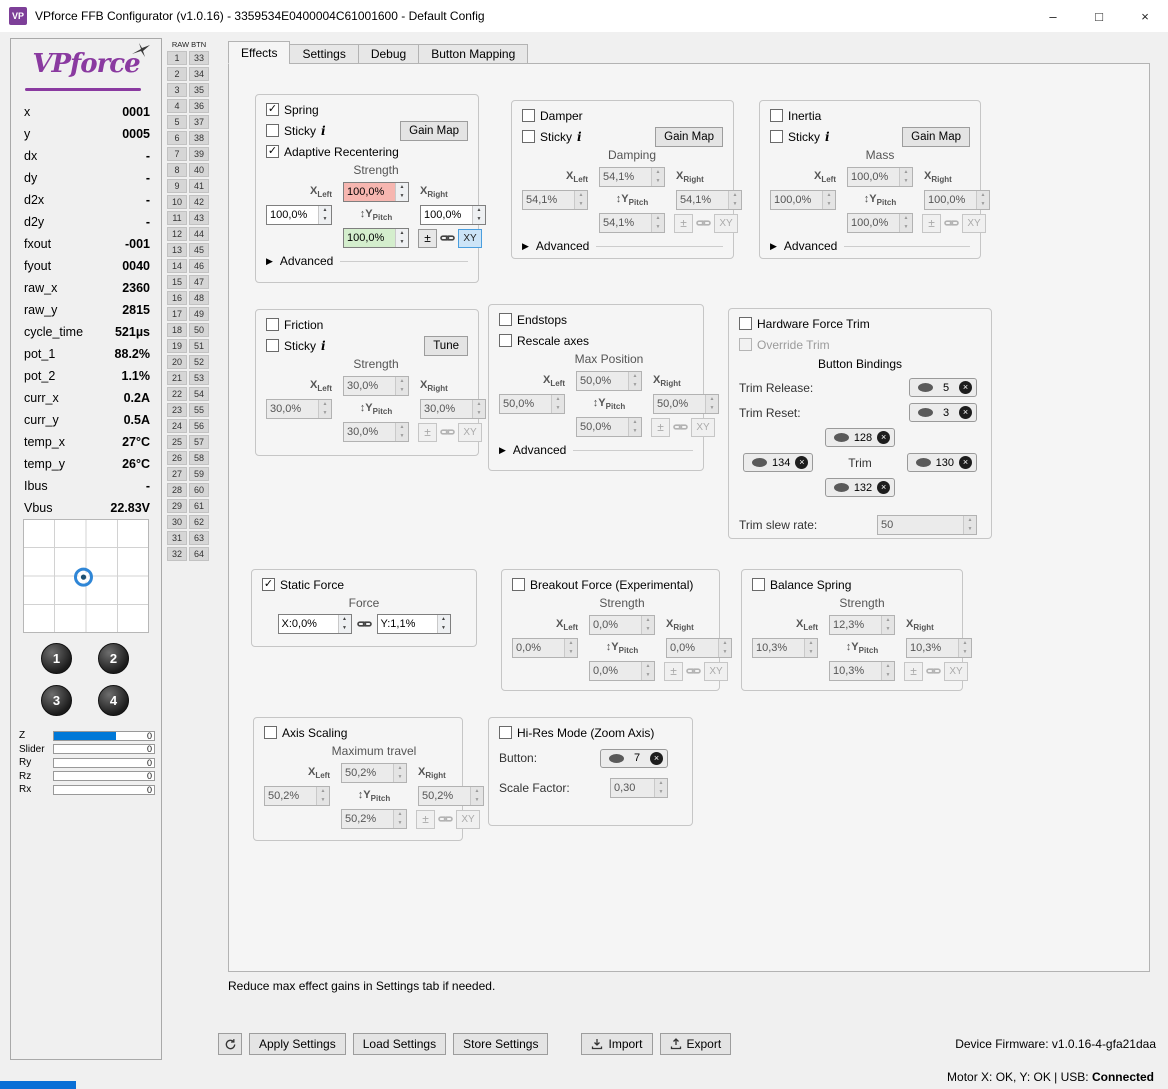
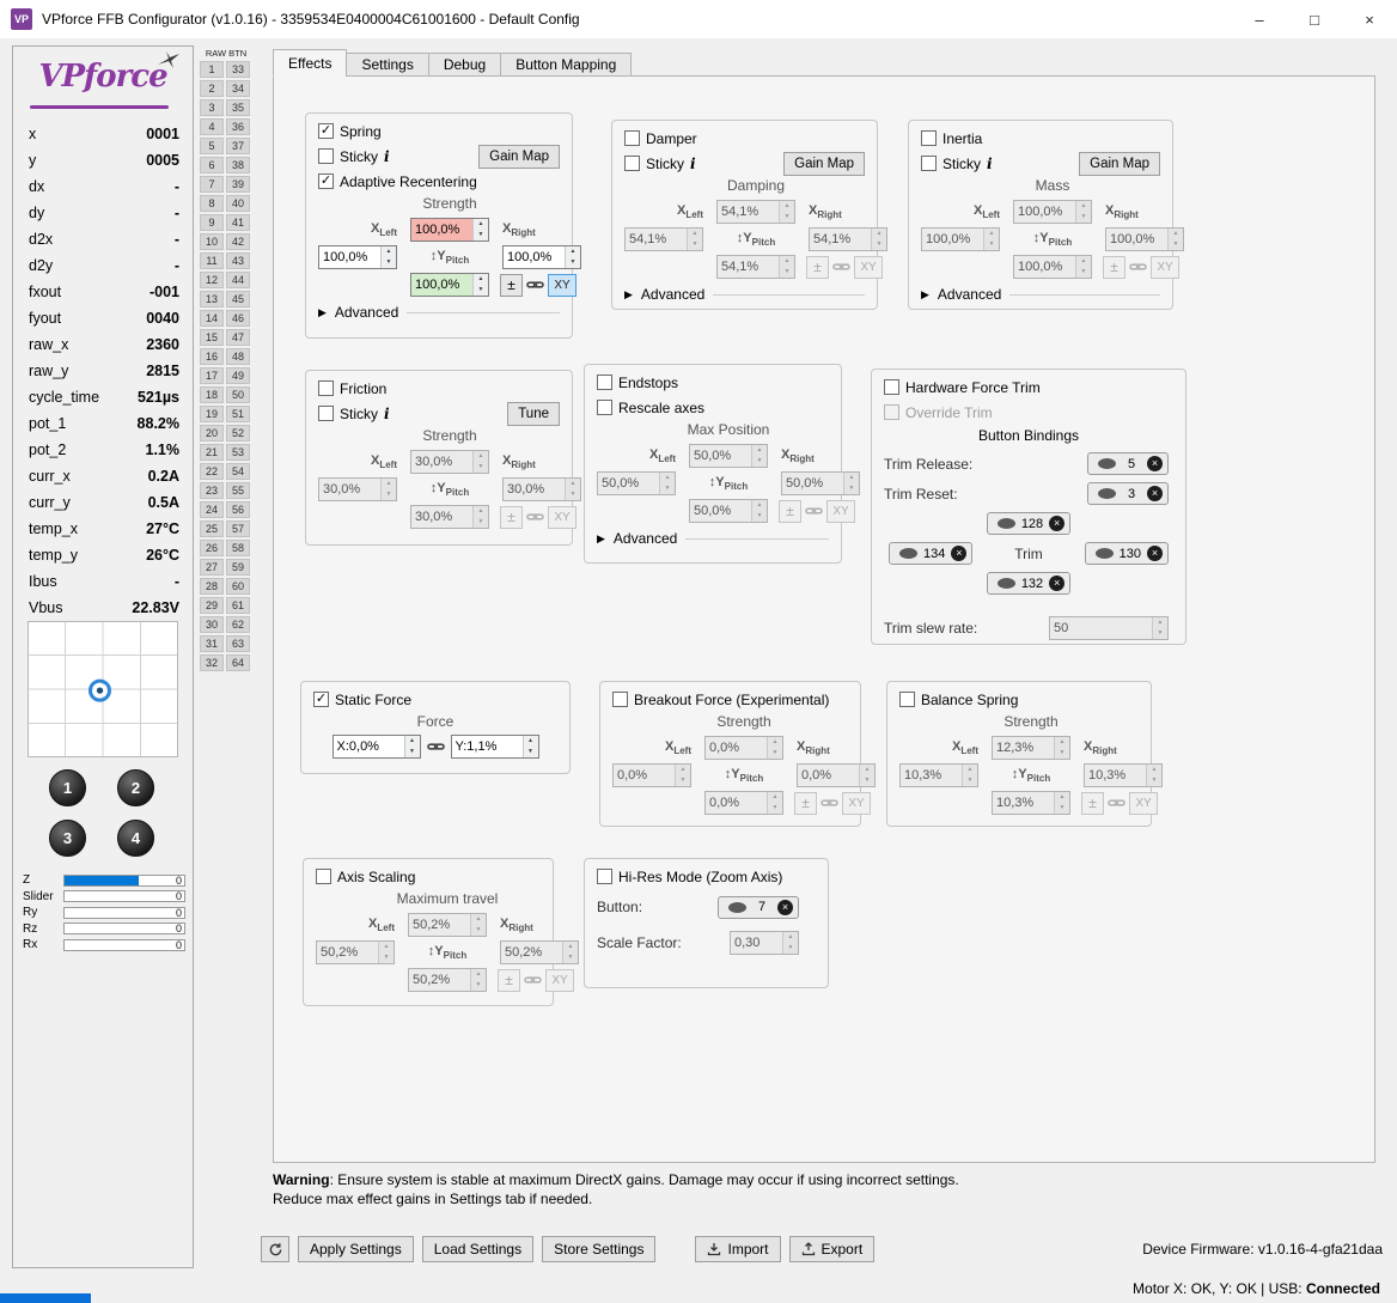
  VP
  VPforce FFB Configurator (v1.0.16) - 3359534E0400004C61001600 - Default Config
  –
  □
  ×
  VPforce
  x
  0001
  y
  0005
  dx
  -
  dy
  -
  d2x
  -
  d2y
  -
  fxout
  -001
  fyout
  0040
  raw_x
  2360
  raw_y
  2815
  cycle_time
  521µs
  pot_1
  88.2%
  pot_2
  1.1%
  curr_x
  0.2A
  curr_y
  0.5A
  temp_x
  27°C
  temp_y
  26°C
  Ibus
  -
  Vbus
  22.83V
  1
  2
  3
  4
  Z
  0
  Slider
  0
  Ry
  0
  Rz
  0
  Rx
  0
  RAW BTN
  1
  33
  2
  34
  3
  35
  4
  36
  5
  37
  6
  38
  7
  39
  8
  40
  9
  41
  10
  42
  11
  43
  12
  44
  13
  45
  14
  46
  15
  47
  16
  48
  17
  49
  18
  50
  19
  51
  20
  52
  21
  53
  22
  54
  23
  55
  24
  56
  25
  57
  26
  58
  27
  59
  28
  60
  29
  61
  30
  62
  31
  63
  32
  64
  Effects
  Settings
  Debug
  Button Mapping
  Spring
  Sticky
  i
  Gain Map
  Adaptive Recentering
  Strength
  XLeft
  100,0%
  XRight
  100,0%
  ↕YPitch
  100,0%
  100,0%
  ±
  XY
  ▶
  Advanced
  Damper
  Sticky
  i
  Gain Map
  Damping
  XLeft
  54,1%
  XRight
  54,1%
  ↕YPitch
  54,1%
  54,1%
  ±
  XY
  ▶
  Advanced
  Inertia
  Sticky
  i
  Gain Map
  Mass
  XLeft
  100,0%
  XRight
  100,0%
  ↕YPitch
  100,0%
  100,0%
  ±
  XY
  ▶
  Advanced
  Friction
  Sticky
  i
  Tune
  Strength
  XLeft
  30,0%
  XRight
  30,0%
  ↕YPitch
  30,0%
  30,0%
  ±
  XY
  Endstops
  Rescale axes
  Max Position
  XLeft
  50,0%
  XRight
  50,0%
  ↕YPitch
  50,0%
  50,0%
  ±
  XY
  ▶
  Advanced
  Hardware Force Trim
  Override Trim
  Button Bindings
  Trim Release:
  5
  ×
  Trim Reset:
  3
  ×
  128
  ×
  134
  ×
  Trim
  130
  ×
  132
  ×
  Trim slew rate:
  50
  Static Force
  Force
  X:0,0%
  Y:1,1%
  Breakout Force (Experimental)
  Strength
  XLeft
  0,0%
  XRight
  0,0%
  ↕YPitch
  0,0%
  0,0%
  ±
  XY
  Balance Spring
  Strength
  XLeft
  12,3%
  XRight
  10,3%
  ↕YPitch
  10,3%
  10,3%
  ±
  XY
  Axis Scaling
  Maximum travel
  XLeft
  50,2%
  XRight
  50,2%
  ↕YPitch
  50,2%
  50,2%
  ±
  XY
  Hi-Res Mode (Zoom Axis)
  Button:
  7
  ×
  Scale Factor:
  0,30
+ Warning: Ensure system is stable at maximum DirectX gains. Damage may occur if using incorrect settings.
  Reduce max effect gains in Settings tab if needed.
  Apply Settings
  Load Settings
  Store Settings
  Import
  Export
  Device Firmware: v1.0.16-4-gfa21daa
  Motor X: OK, Y: OK | USB: Connected
